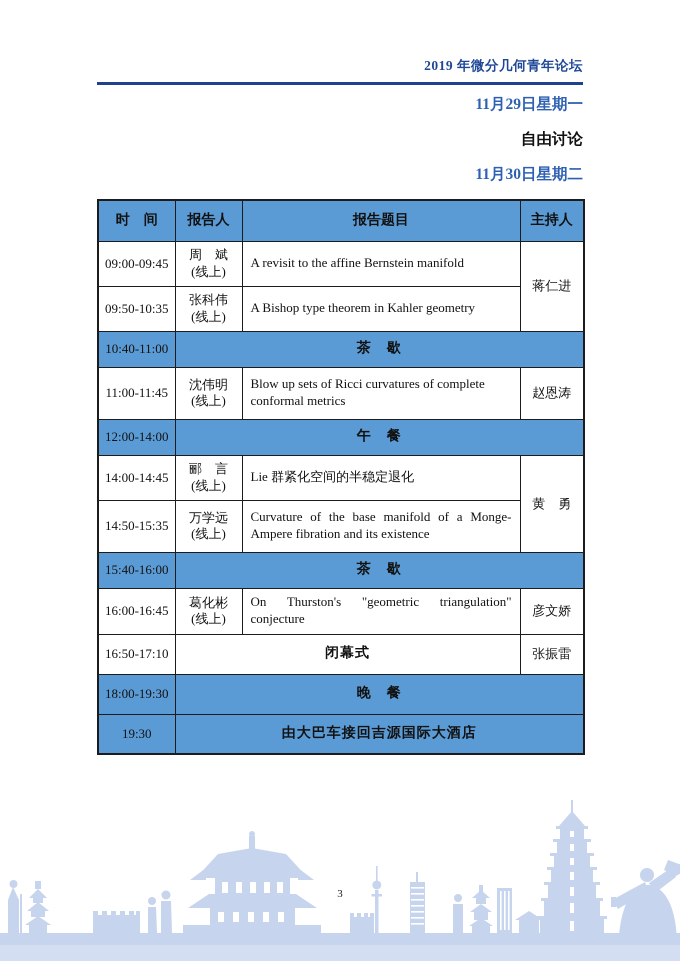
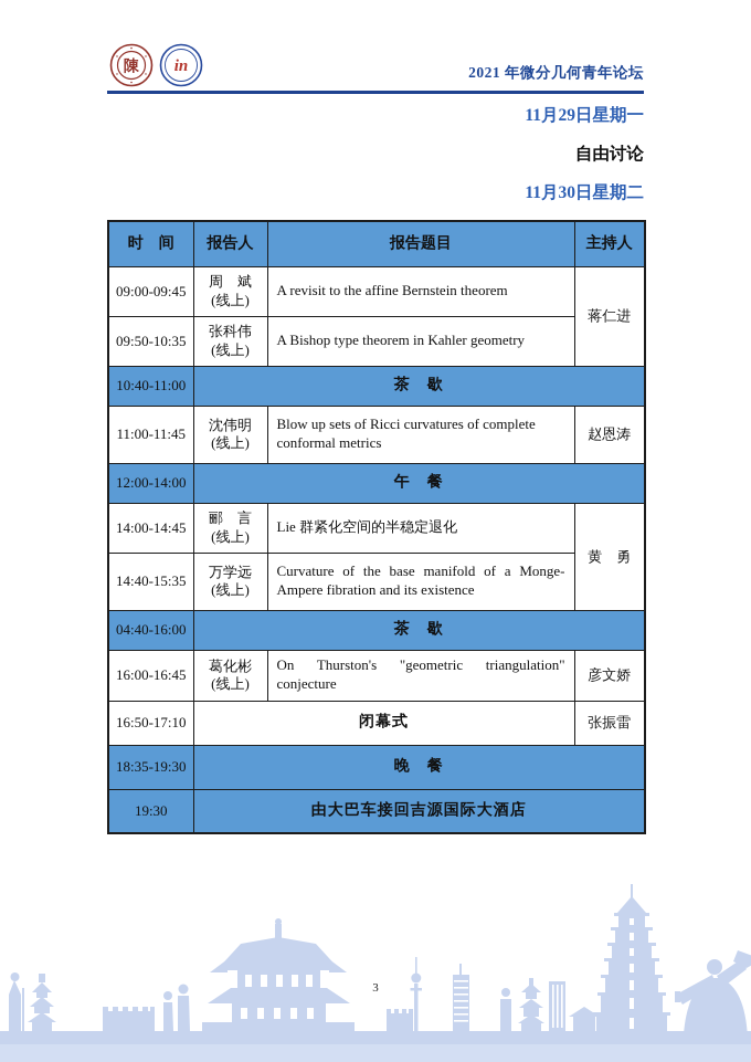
+ 陳
+ in
- 2019 年微分几何青年论坛
+ 2021 年微分几何青年论坛
  11月29日星期一
  自由讨论
  11月30日星期二
  时 间	报告人	报告题目	主持人
- 09:00-09:45	周 斌 (线上)	A revisit to the affine Bernstein manifold	蒋仁进
+ 09:00-09:45	周 斌 (线上)	A revisit to the affine Bernstein theorem	蒋仁进
  09:50-10:35	张科伟 (线上)	A Bishop type theorem in Kahler geometry
  10:40-11:00	茶 歇
  11:00-11:45	沈伟明 (线上)	Blow up sets of Ricci curvatures of complete conformal metrics	赵恩涛
  12:00-14:00	午 餐
  14:00-14:45	郦 言 (线上)	Lie 群紧化空间的半稳定退化	黄 勇
- 14:50-15:35	万学远 (线上)	Curvature of the base manifold of a Monge-Ampere fibration and its existence
+ 14:40-15:35	万学远 (线上)	Curvature of the base manifold of a Monge-Ampere fibration and its existence
- 15:40-16:00	茶 歇
+ 04:40-16:00	茶 歇
  16:00-16:45	葛化彬 (线上)	On Thurston's "geometric triangulation" conjecture	彦文娇
  16:50-17:10	闭幕式	张振雷
- 18:00-19:30	晚 餐
+ 18:35-19:30	晚 餐
  19:30	由大巴车接回吉源国际大酒店
  3
